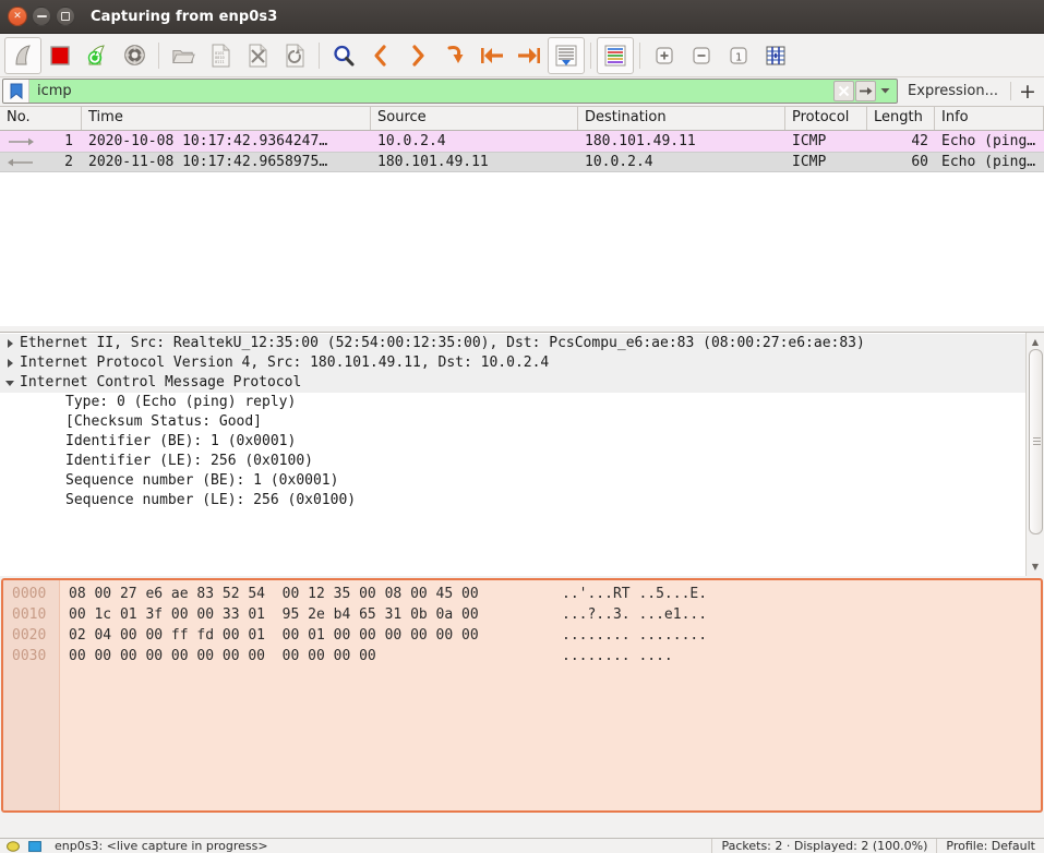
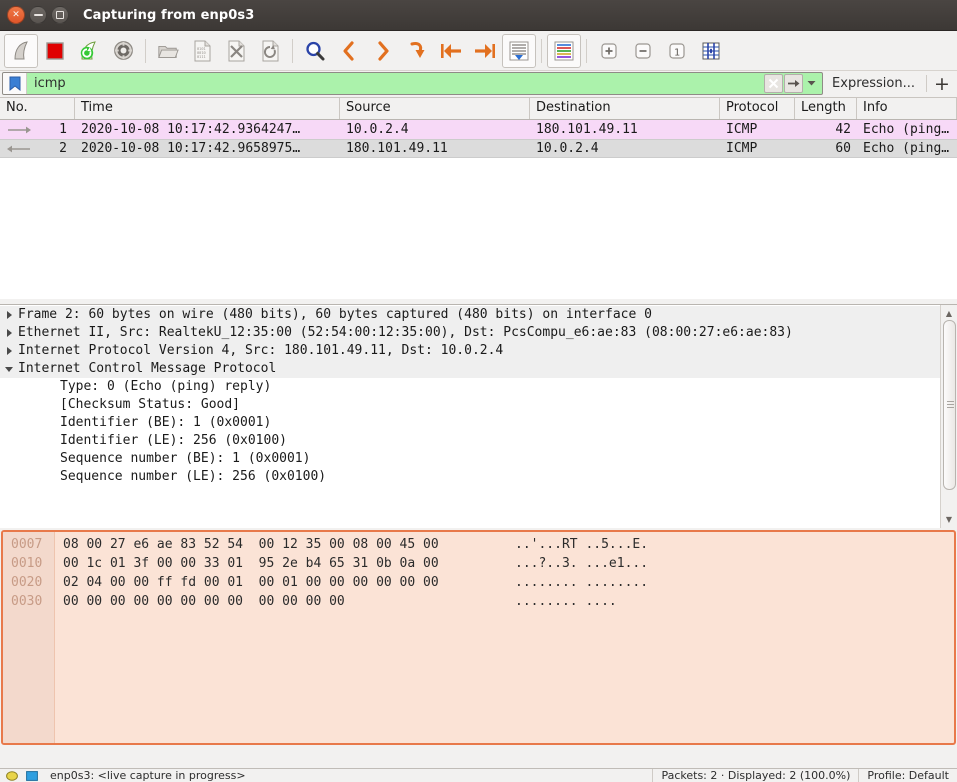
  ✕
  Capturing from enp0s3
  1
  icmp
  Expression...
  +
  No.
  Time
  Source
  Destination
  Protocol
  Length
  Info
  1
  2020-10-08 10:17:42.9364247…
  10.0.2.4
  180.101.49.11
  ICMP
  42
  Echo (ping…
  2
- 2020-11-08 10:17:42.9658975…
+ 2020-10-08 10:17:42.9658975…
  180.101.49.11
  10.0.2.4
  ICMP
  60
  Echo (ping…
+ Frame 2: 60 bytes on wire (480 bits), 60 bytes captured (480 bits) on interface 0
  Ethernet II, Src: RealtekU_12:35:00 (52:54:00:12:35:00), Dst: PcsCompu_e6:ae:83 (08:00:27:e6:ae:83)
  Internet Protocol Version 4, Src: 180.101.49.11, Dst: 10.0.2.4
  Internet Control Message Protocol
  Type: 0 (Echo (ping) reply)
  [Checksum Status: Good]
  Identifier (BE): 1 (0x0001)
  Identifier (LE): 256 (0x0100)
  Sequence number (BE): 1 (0x0001)
  Sequence number (LE): 256 (0x0100)
  ▲
  ▼
- 0000
+ 0007
  0010
  0020
  0030
  08 00 27 e6 ae 83 52 54 00 12 35 00 08 00 45 00 ..'...RT ..5...E.
  00 1c 01 3f 00 00 33 01 95 2e b4 65 31 0b 0a 00 ...?..3. ...e1...
  02 04 00 00 ff fd 00 01 00 01 00 00 00 00 00 00 ........ ........
  00 00 00 00 00 00 00 00 00 00 00 00 ........ ....
  enp0s3: <live capture in progress>
  Packets: 2 · Displayed: 2 (100.0%)
  Profile: Default
